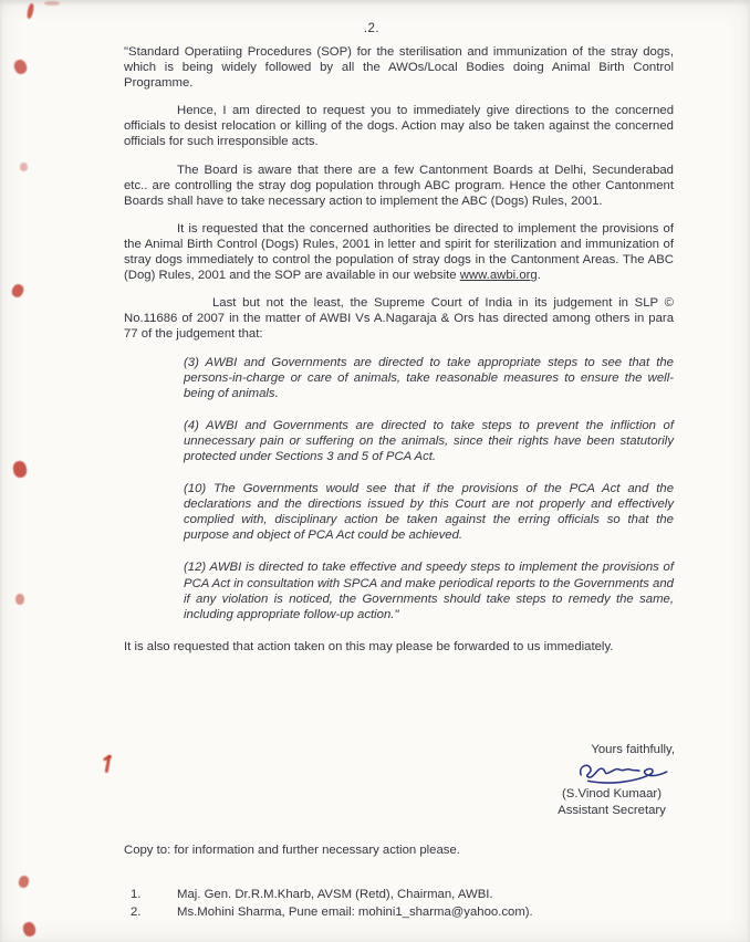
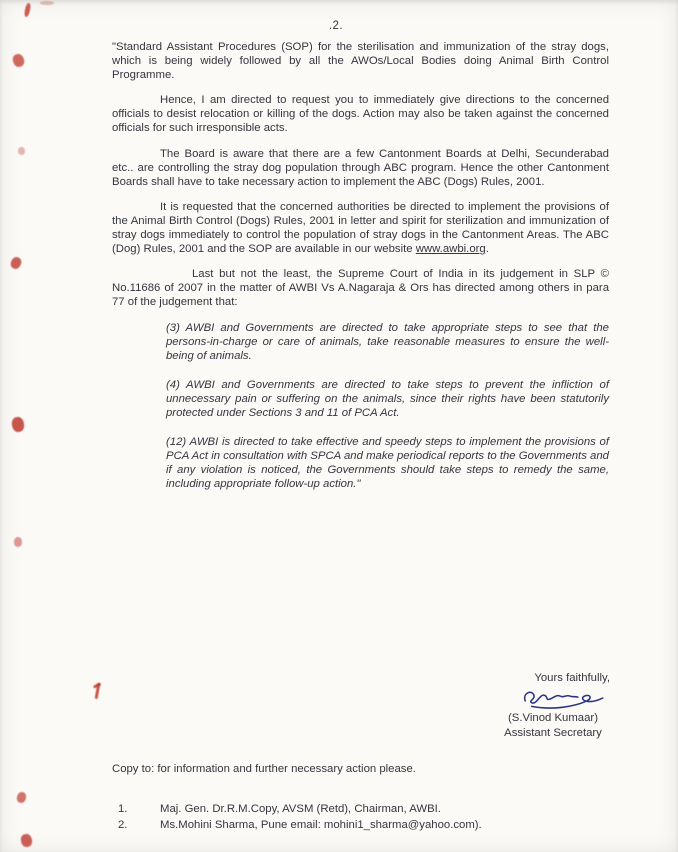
  .2.
- "Standard Operatiing Procedures (SOP) for the sterilisation and immunization of the stray dogs, which is being widely followed by all the AWOs/Local Bodies doing Animal Birth Control Programme.
+ "Standard Assistant Procedures (SOP) for the sterilisation and immunization of the stray dogs, which is being widely followed by all the AWOs/Local Bodies doing Animal Birth Control Programme.
  Hence, I am directed to request you to immediately give directions to the concerned officials to desist relocation or killing of the dogs. Action may also be taken against the concerned officials for such irresponsible acts.
  The Board is aware that there are a few Cantonment Boards at Delhi, Secunderabad etc.. are controlling the stray dog population through ABC program. Hence the other Cantonment Boards shall have to take necessary action to implement the ABC (Dogs) Rules, 2001.
  It is requested that the concerned authorities be directed to implement the provisions of the Animal Birth Control (Dogs) Rules, 2001 in letter and spirit for sterilization and immunization of stray dogs immediately to control the population of stray dogs in the Cantonment Areas. The ABC (Dog) Rules, 2001 and the SOP are available in our website www.awbi.org.
  Last but not the least, the Supreme Court of India in its judgement in SLP © No.11686 of 2007 in the matter of AWBI Vs A.Nagaraja & Ors has directed among others in para 77 of the judgement that:
  (3) AWBI and Governments are directed to take appropriate steps to see that the persons-in-charge or care of animals, take reasonable measures to ensure the well-being of animals.
- (4) AWBI and Governments are directed to take steps to prevent the infliction of unnecessary pain or suffering on the animals, since their rights have been statutorily protected under Sections 3 and 5 of PCA Act.
+ (4) AWBI and Governments are directed to take steps to prevent the infliction of unnecessary pain or suffering on the animals, since their rights have been statutorily protected under Sections 3 and 11 of PCA Act.
- (10) The Governments would see that if the provisions of the PCA Act and the declarations and the directions issued by this Court are not properly and effectively complied with, disciplinary action be taken against the erring officials so that the purpose and object of PCA Act could be achieved.
  (12) AWBI is directed to take effective and speedy steps to implement the provisions of PCA Act in consultation with SPCA and make periodical reports to the Governments and if any violation is noticed, the Governments should take steps to remedy the same, including appropriate follow-up action."
- It is also requested that action taken on this may please be forwarded to us immediately.
  Yours faithfully,
  (S.Vinod Kumaar)
  Assistant Secretary
  Copy to: for information and further necessary action please.
  1.
- Maj. Gen. Dr.R.M.Kharb, AVSM (Retd), Chairman, AWBI.
+ Maj. Gen. Dr.R.M.Copy, AVSM (Retd), Chairman, AWBI.
  2.
  Ms.Mohini Sharma, Pune email: mohini1_sharma@yahoo.com).
